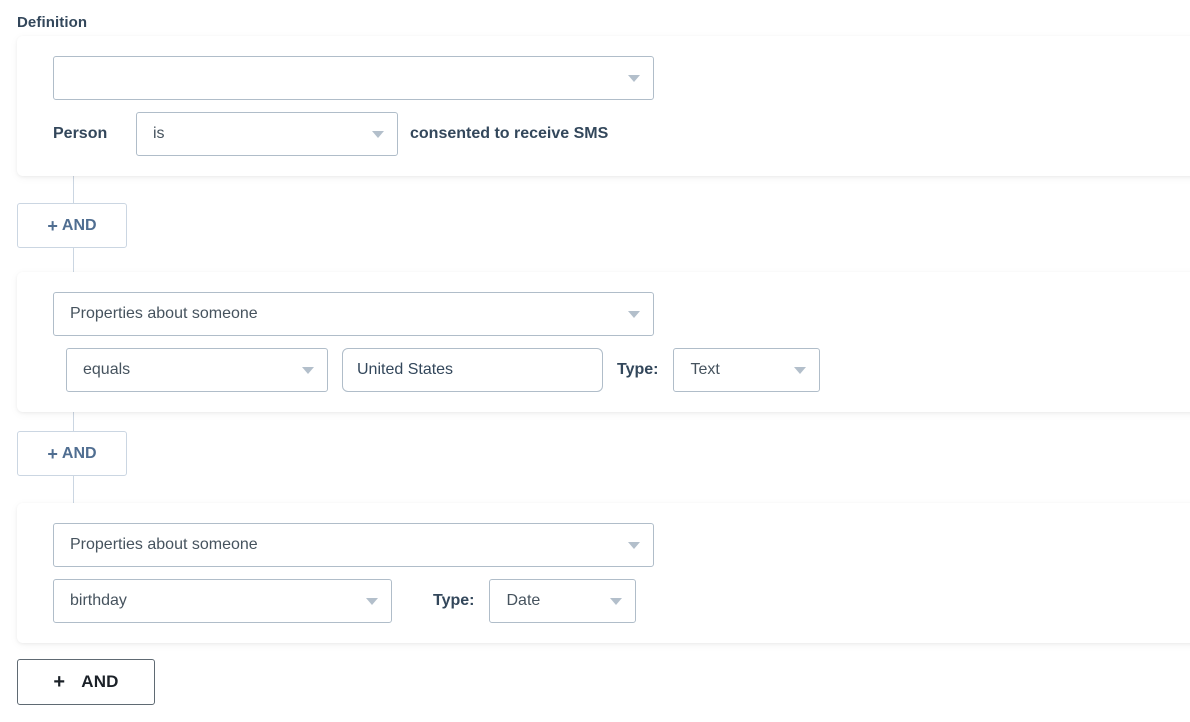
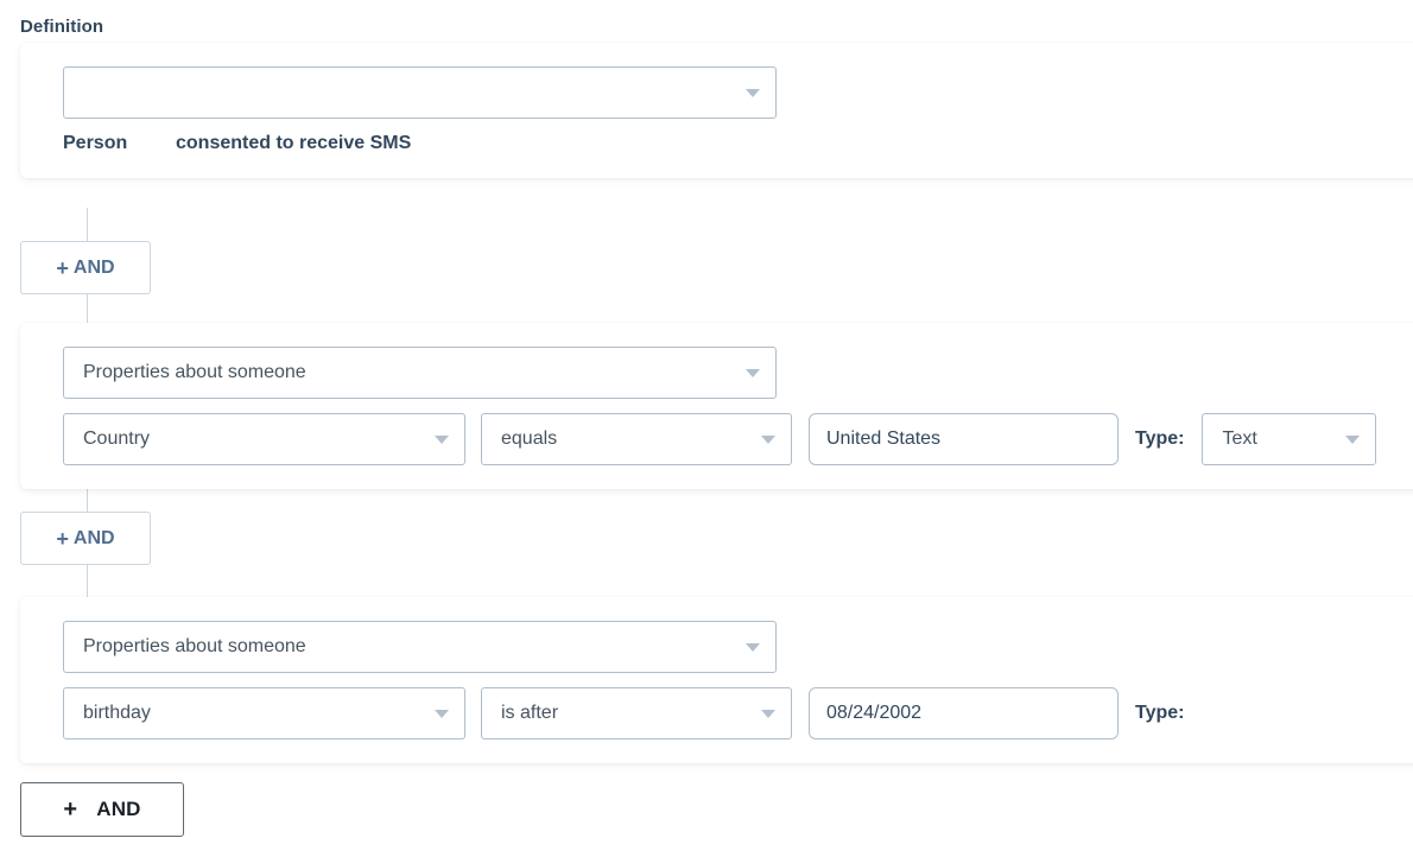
  Definition
  Person
- is
  consented to receive SMS
  +
  AND
  Properties about someone
+ Country
  equals
  United States
  Type:
  Text
  +
  AND
  Properties about someone
  birthday
+ is after
+ 08/24/2002
  Type:
- Date
  +
  AND
